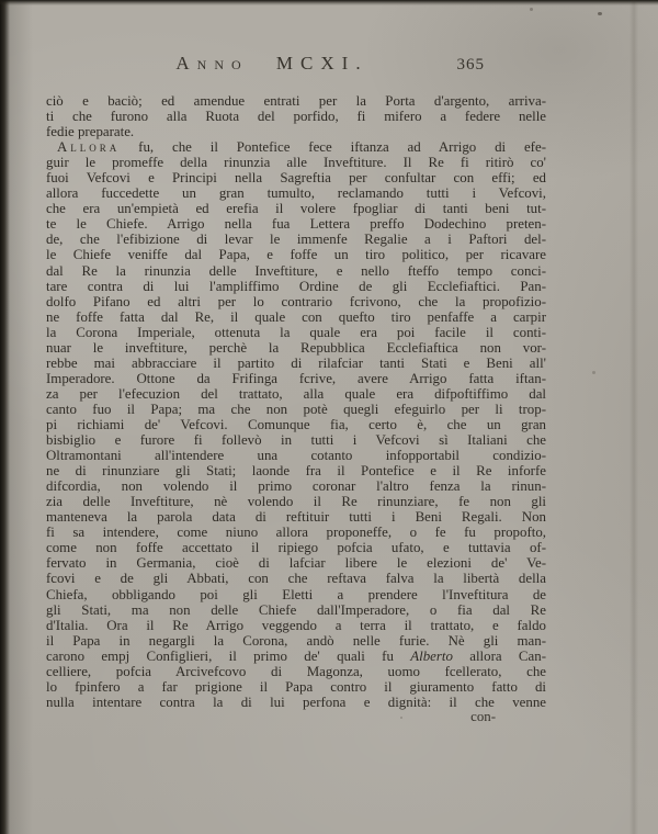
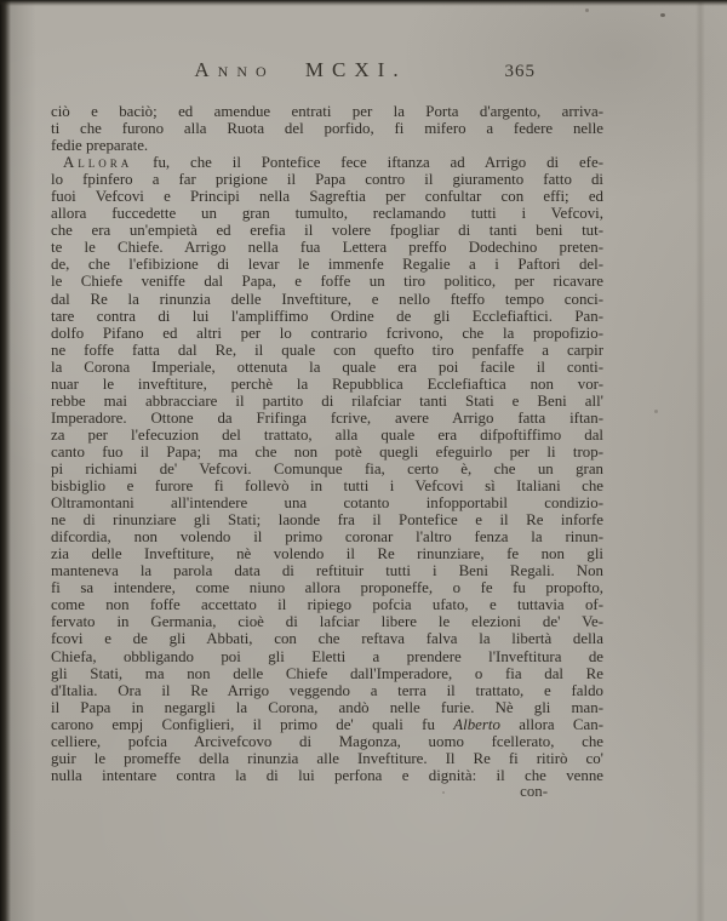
  Anno MCXI.
  365
  ciò e baciò; ed amendue entrati per la Porta d'argento, arriva-
  ti che furono alla Ruota del porfido, fi mifero a federe nelle
  fedie preparate.
  Allora fu, che il Pontefice fece iftanza ad Arrigo di efe-
- guir le promeffe della rinunzia alle Inveftiture. Il Re fi ritirò co'
+ lo fpinfero a far prigione il Papa contro il giuramento fatto di
  fuoi Vefcovi e Principi nella Sagreftia per confultar con effi; ed
  allora fuccedette un gran tumulto, reclamando tutti i Vefcovi,
  che era un'empietà ed erefia il volere fpogliar di tanti beni tut-
  te le Chiefe. Arrigo nella fua Lettera preffo Dodechino preten-
  de, che l'efibizione di levar le immenfe Regalie a i Paftori del-
  le Chiefe veniffe dal Papa, e foffe un tiro politico, per ricavare
  dal Re la rinunzia delle Inveftiture, e nello fteffo tempo conci-
  tare contra di lui l'ampliffimo Ordine de gli Ecclefiaftici. Pan-
  dolfo Pifano ed altri per lo contrario fcrivono, che la propofizio-
  ne foffe fatta dal Re, il quale con quefto tiro penfaffe a carpir
  la Corona Imperiale, ottenuta la quale era poi facile il conti-
  nuar le inveftiture, perchè la Repubblica Ecclefiaftica non vor-
  rebbe mai abbracciare il partito di rilafciar tanti Stati e Beni all'
  Imperadore. Ottone da Frifinga fcrive, avere Arrigo fatta iftan-
  za per l'efecuzion del trattato, alla quale era difpoftiffimo dal
  canto fuo il Papa; ma che non potè quegli efeguirlo per li trop-
  pi richiami de' Vefcovi. Comunque fia, certo è, che un gran
  bisbiglio e furore fi follevò in tutti i Vefcovi sì Italiani che
  Oltramontani all'intendere una cotanto infopportabil condizio-
  ne di rinunziare gli Stati; laonde fra il Pontefice e il Re inforfe
  difcordia, non volendo il primo coronar l'altro fenza la rinun-
  zia delle Inveftiture, nè volendo il Re rinunziare, fe non gli
  manteneva la parola data di reftituir tutti i Beni Regali. Non
  fi sa intendere, come niuno allora proponeffe, o fe fu propofto,
  come non foffe accettato il ripiego pofcia ufato, e tuttavia of-
  fervato in Germania, cioè di lafciar libere le elezioni de' Ve-
  fcovi e de gli Abbati, con che reftava falva la libertà della
  Chiefa, obbligando poi gli Eletti a prendere l'Inveftitura de
  gli Stati, ma non delle Chiefe dall'Imperadore, o fia dal Re
  d'Italia. Ora il Re Arrigo veggendo a terra il trattato, e faldo
  il Papa in negargli la Corona, andò nelle furie. Nè gli man-
  carono empj Configlieri, il primo de' quali fu Alberto allora Can-
  celliere, pofcia Arcivefcovo di Magonza, uomo fcellerato, che
- lo fpinfero a far prigione il Papa contro il giuramento fatto di
+ guir le promeffe della rinunzia alle Inveftiture. Il Re fi ritirò co'
  nulla intentare contra la di lui perfona e dignità: il che venne
  con-
